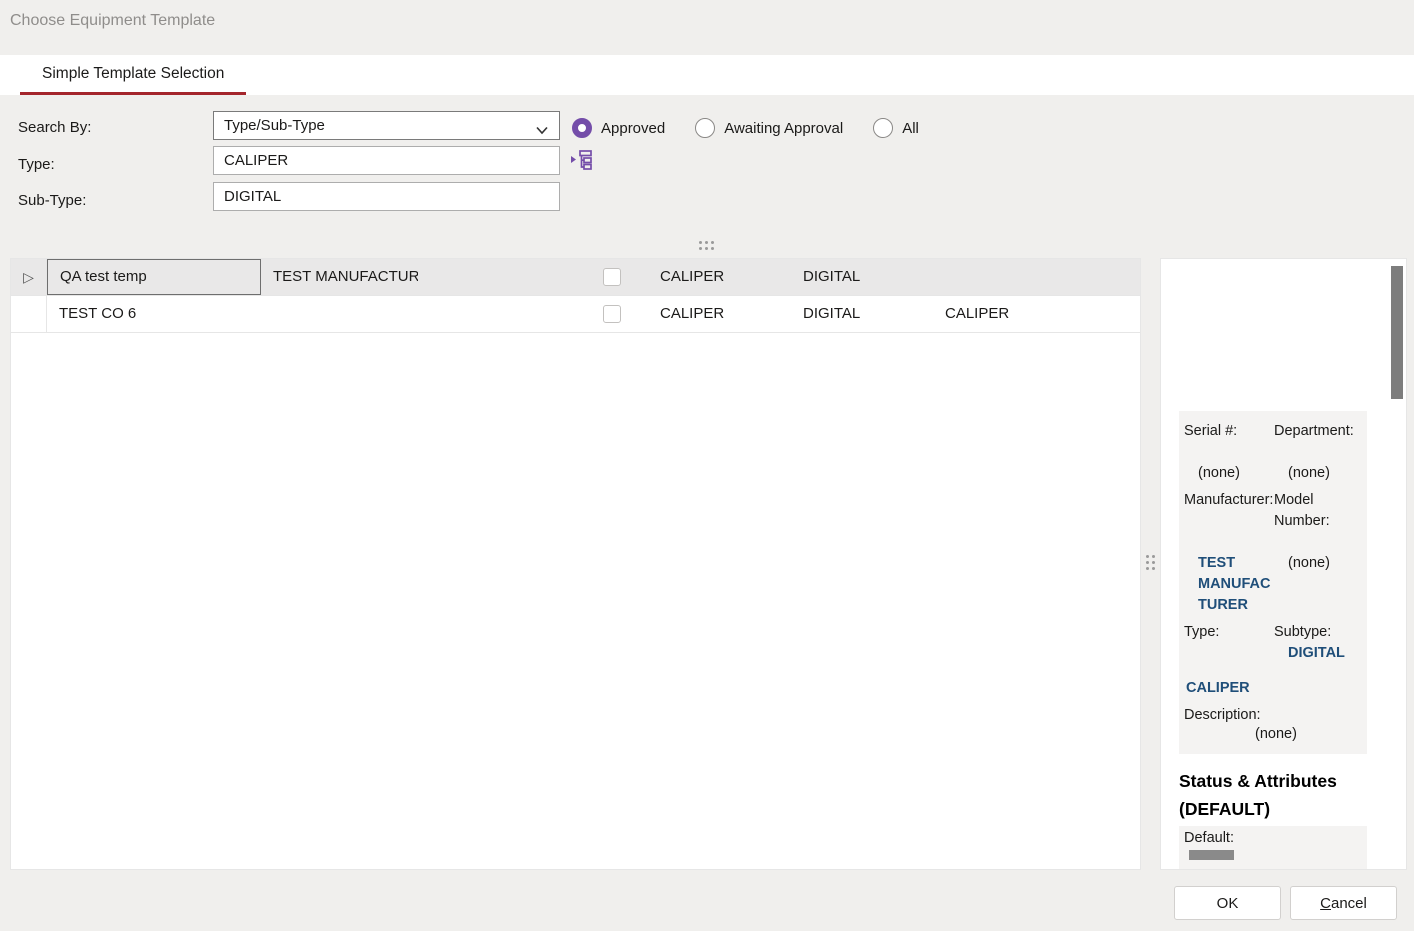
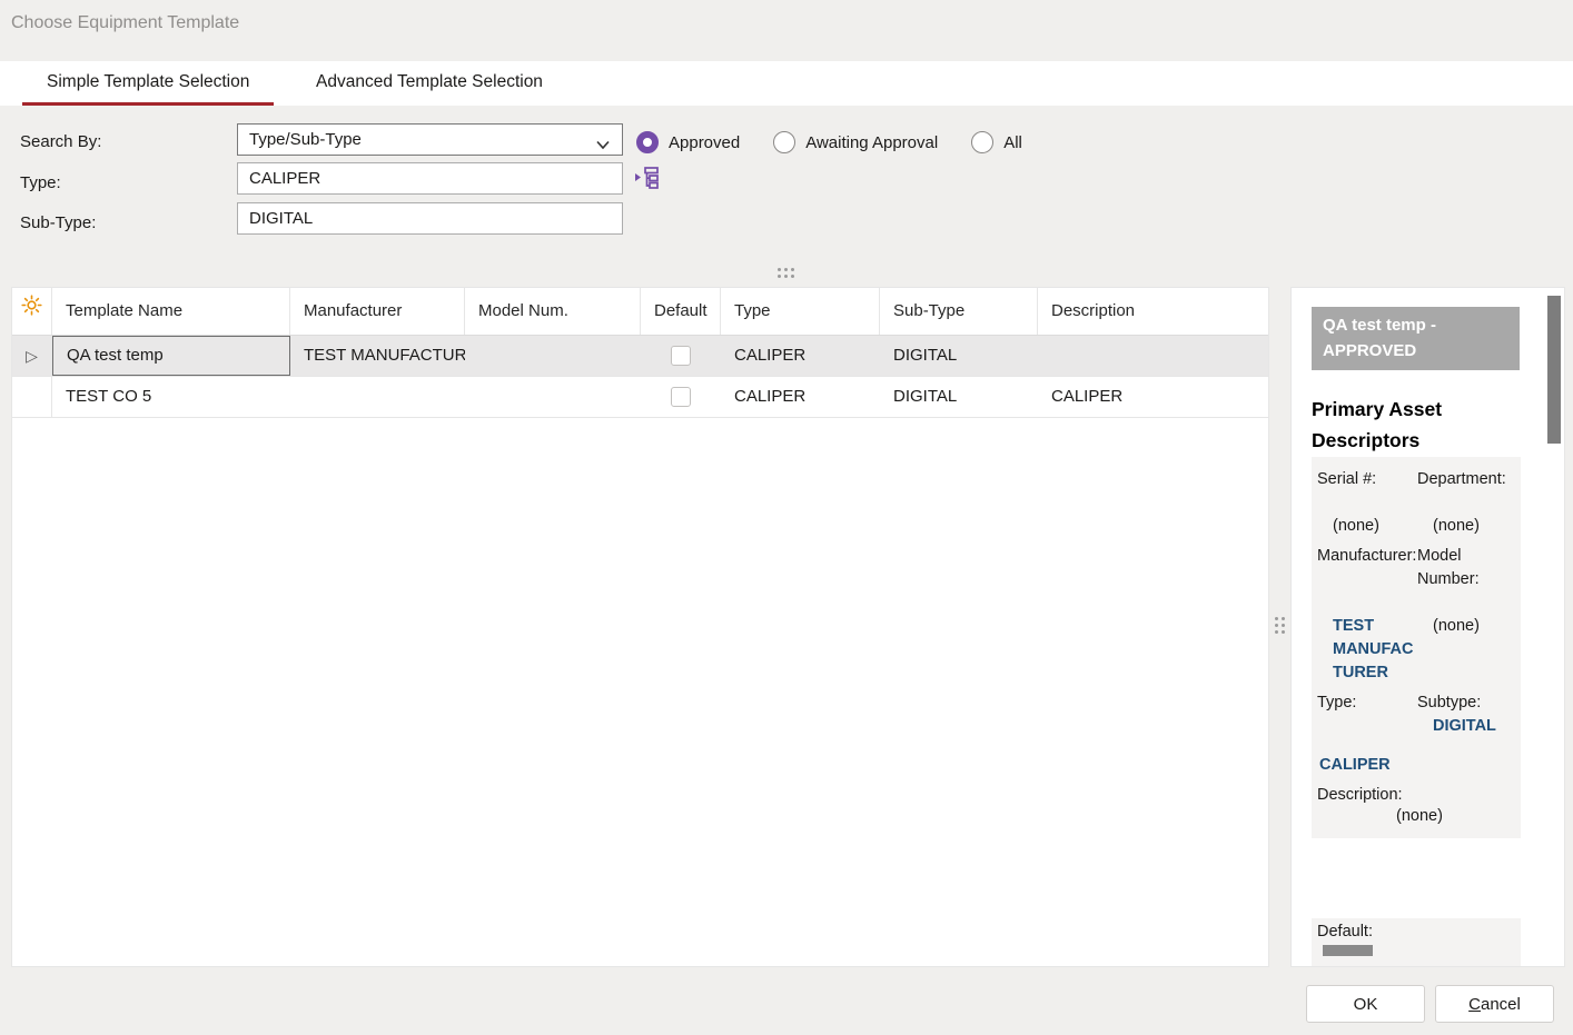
  Choose Equipment Template
  Simple Template Selection
+ Advanced Template Selection
  Search By:
  Type:
  Sub-Type:
  Type/Sub-Type
  CALIPER
  DIGITAL
  Approved
  Awaiting Approval
  All
+ Template Name
+ Manufacturer
+ Model Num.
+ Default
+ Type
+ Sub-Type
+ Description
  ▷
  QA test temp
  TEST MANUFACTUR
  CALIPER
  DIGITAL
- TEST CO 6
+ TEST CO 5
  CALIPER
  DIGITAL
  CALIPER
+ QA test temp - APPROVED
+ Primary Asset Descriptors
  Serial #:
  Department:
  (none)
  (none)
  Manufacturer:
  Model Number:
  TEST MANUFACTURER
  (none)
  Type:
  Subtype:
  DIGITAL
  CALIPER
  Description:
  (none)
- Status & Attributes (DEFAULT)
  Default:
  OK
  Cancel
